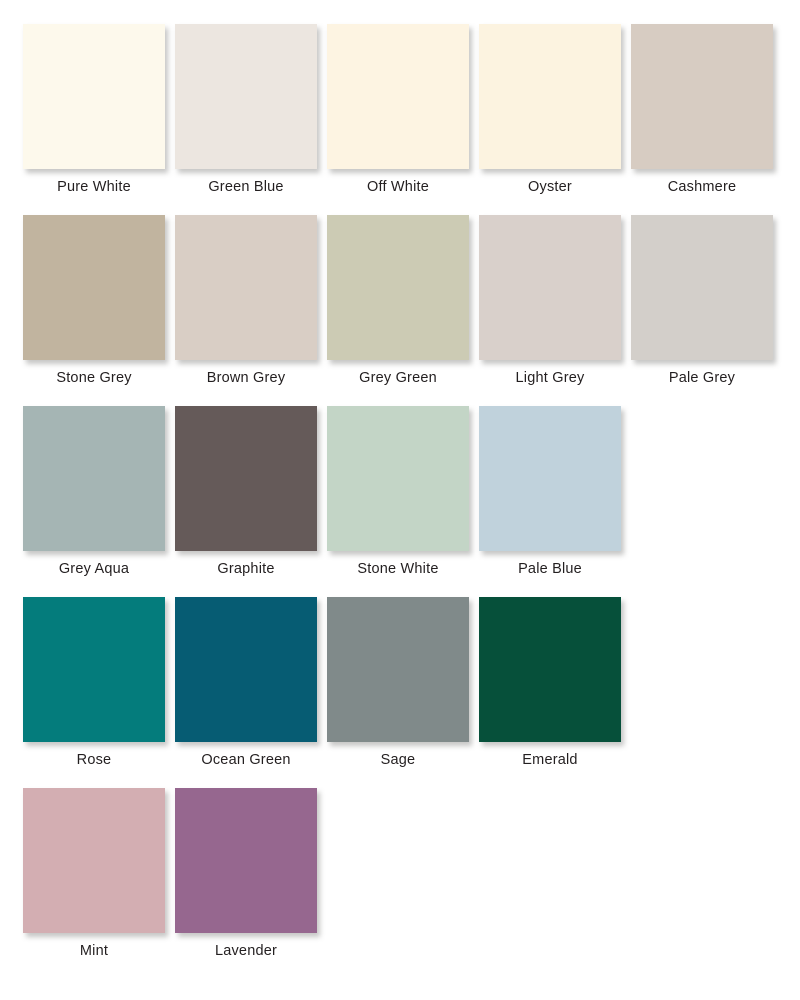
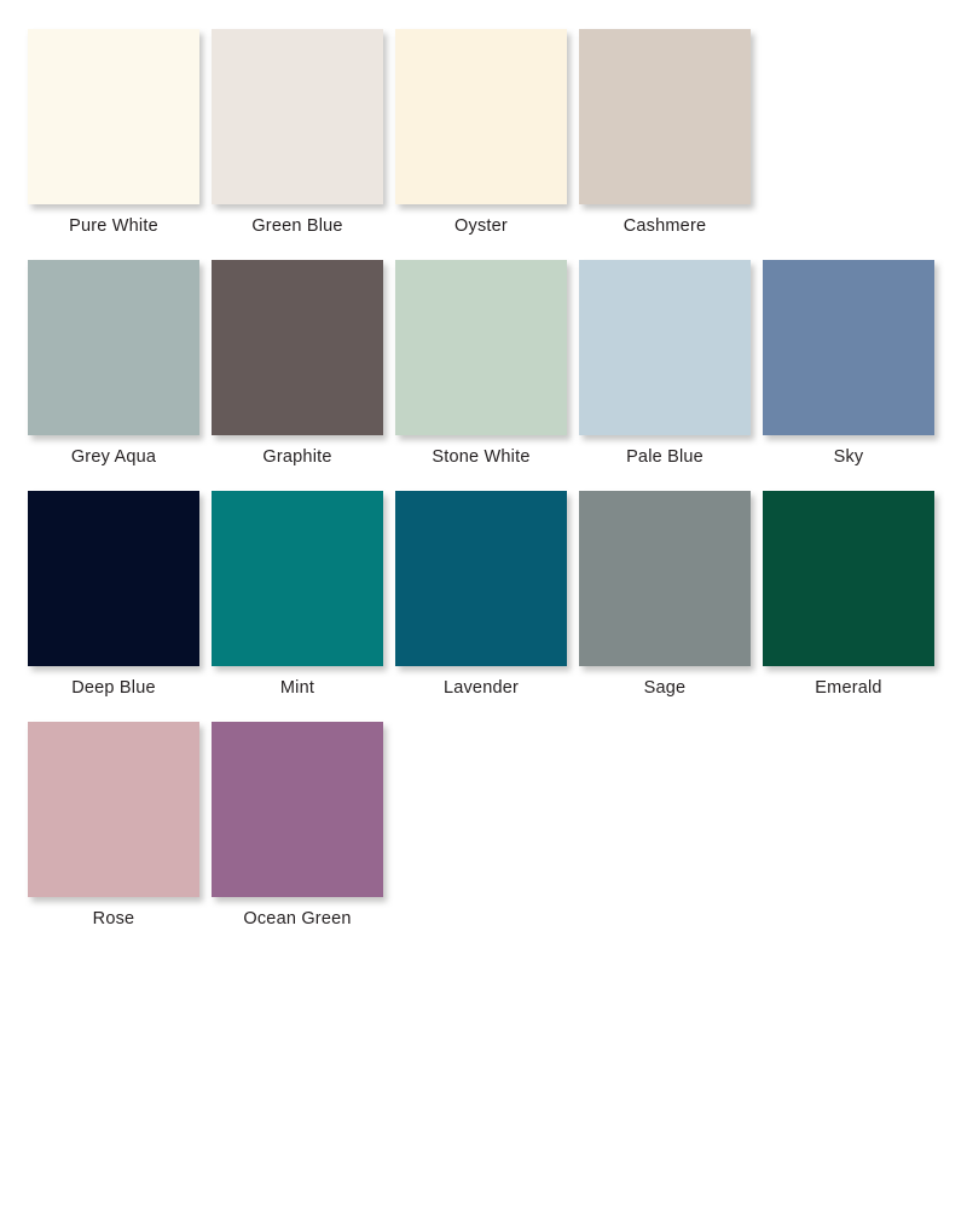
  Pure White
  Green Blue
- Off White
  Oyster
  Cashmere
- Stone Grey
- Brown Grey
- Grey Green
- Light Grey
- Pale Grey
  Grey Aqua
  Graphite
  Stone White
  Pale Blue
+ Sky
+ Deep Blue
- Rose
+ Mint
- Ocean Green
+ Lavender
  Sage
  Emerald
- Mint
+ Rose
- Lavender
+ Ocean Green
